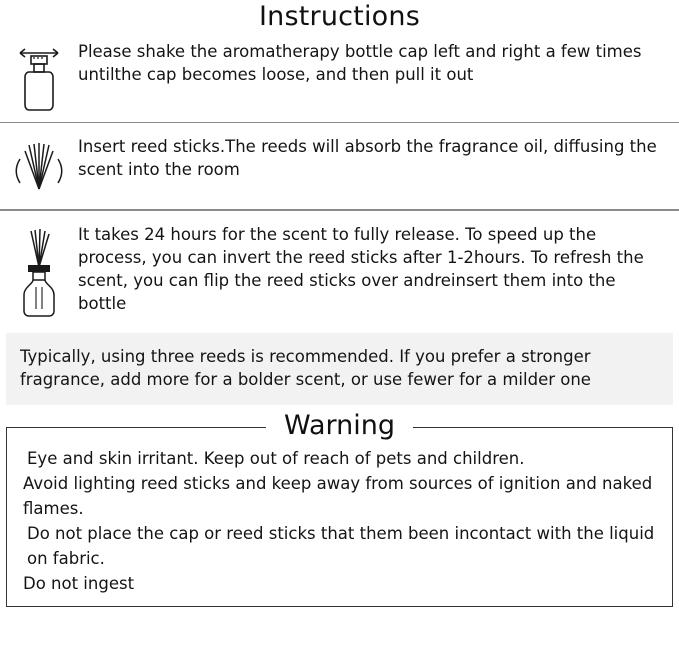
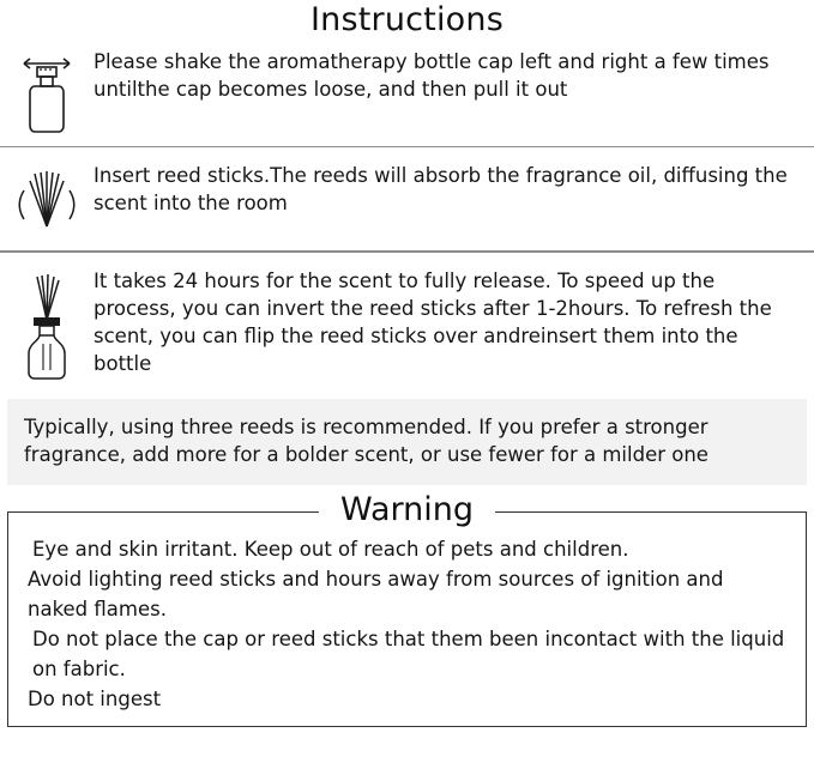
  Instructions
  Please shake the aromatherapy bottle cap left and right a few times untilthe cap becomes loose, and then pull it out
  Insert reed sticks.The reeds will absorb the fragrance oil, diffusing the scent into the room
  It takes 24 hours for the scent to fully release. To speed up the process, you can invert the reed sticks after 1-2hours. To refresh the scent, you can flip the reed sticks over andreinsert them into the bottle
  Typically, using three reeds is recommended. If you prefer a stronger fragrance, add more for a bolder scent, or use fewer for a milder one
  Warning
  Eye and skin irritant. Keep out of reach of pets and children.
- Avoid lighting reed sticks and keep away from sources of ignition and naked flames.
+ Avoid lighting reed sticks and hours away from sources of ignition and naked flames.
  Do not place the cap or reed sticks that them been incontact with the liquid on fabric.
  Do not ingest
